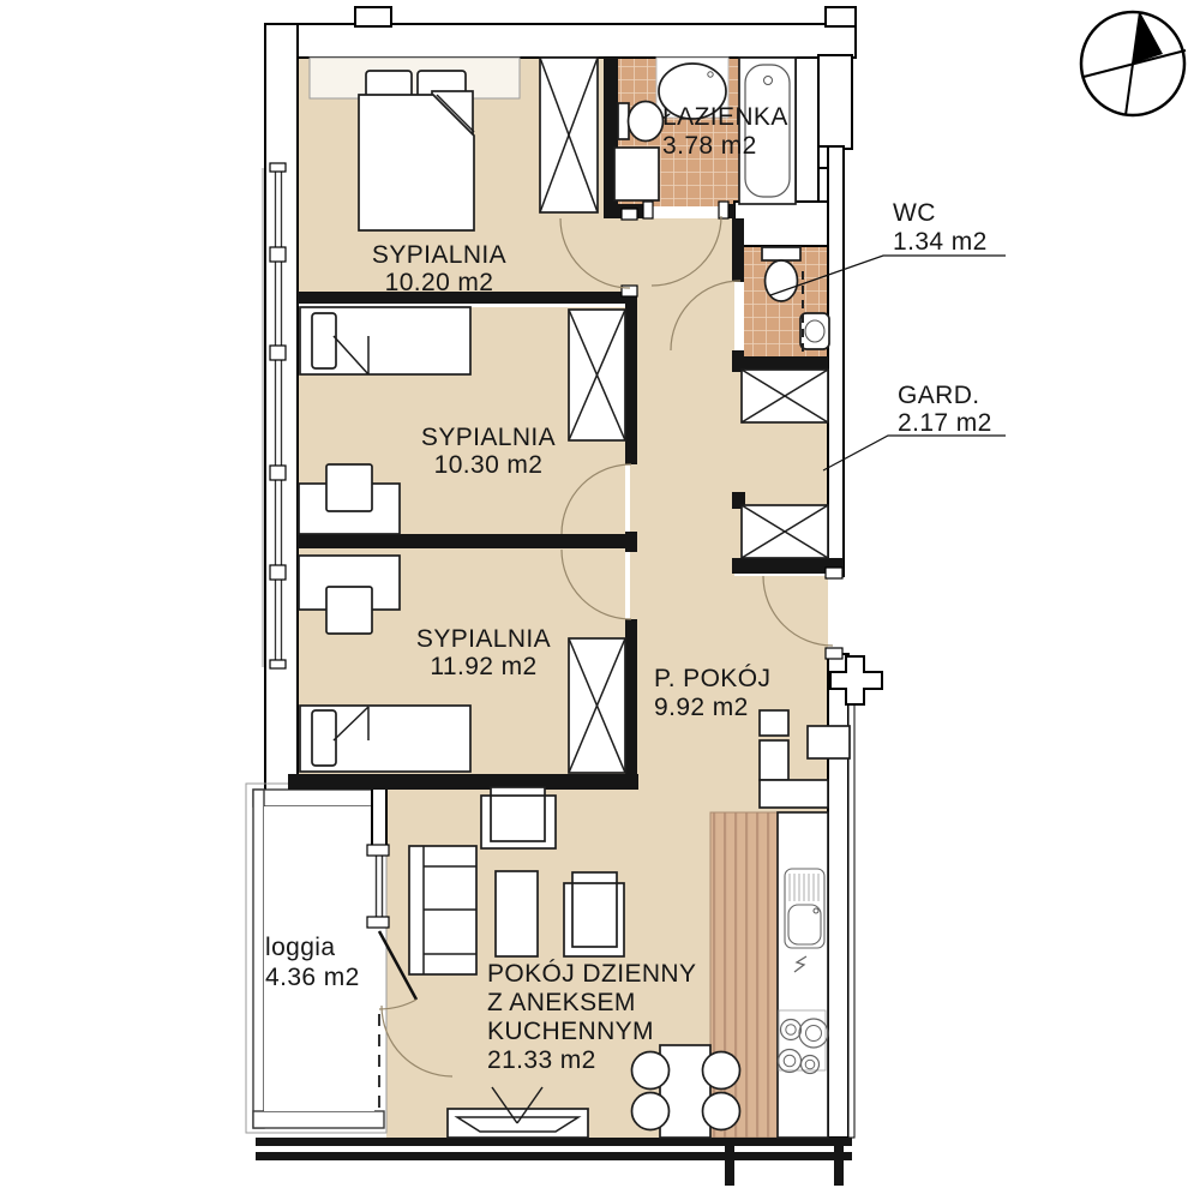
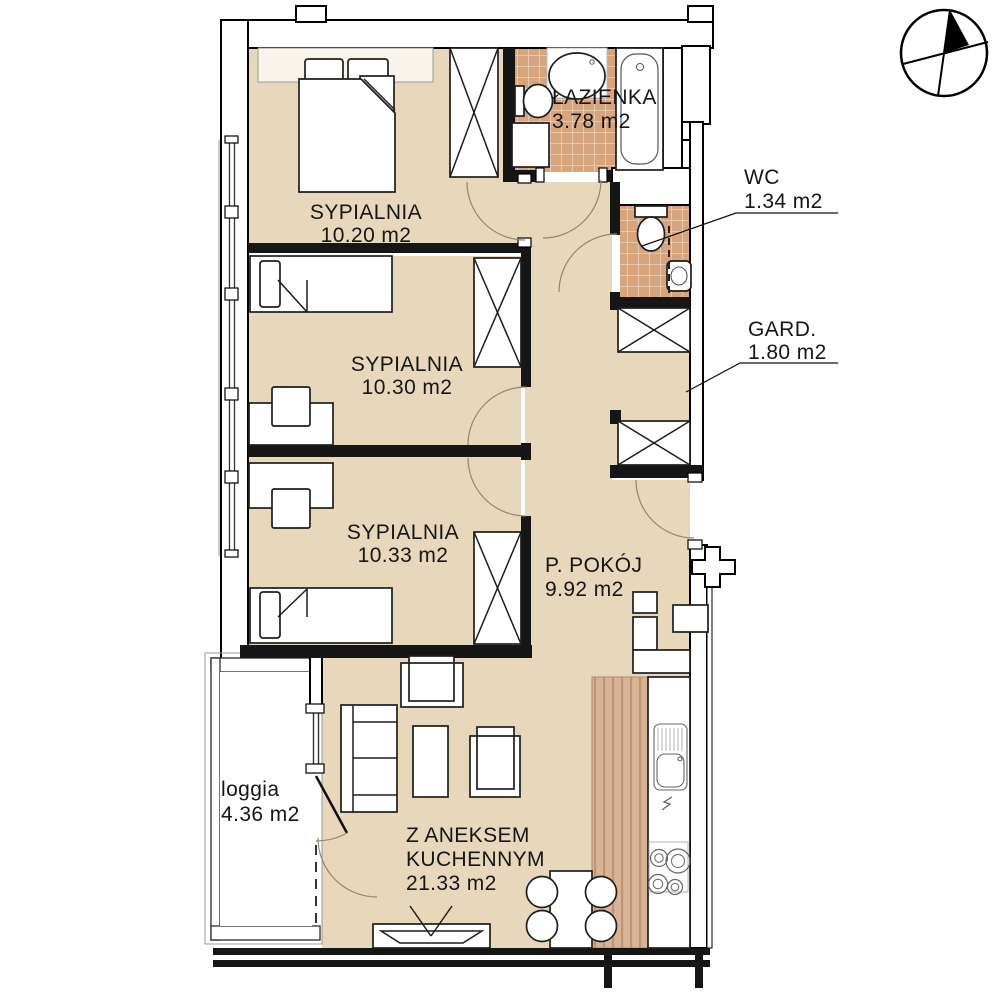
  SYPIALNIA
  10.20 m2
  SYPIALNIA
  10.30 m2
  SYPIALNIA
- 11.92 m2
+ 10.33 m2
  ŁAZIENKA
  3.78 m2
  WC
  1.34 m2
  GARD.
- 2.17 m2
+ 1.80 m2
  P. POKÓJ
  9.92 m2
- POKÓJ DZIENNY
  Z ANEKSEM
  KUCHENNYM
  21.33 m2
  loggia
  4.36 m2
